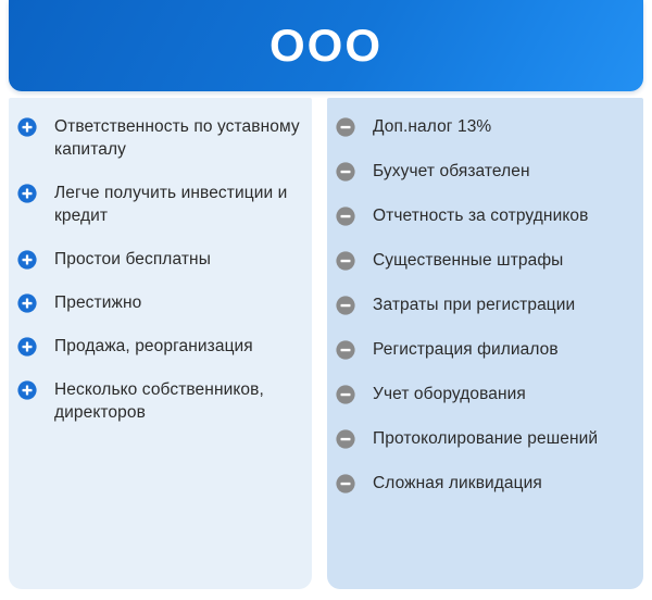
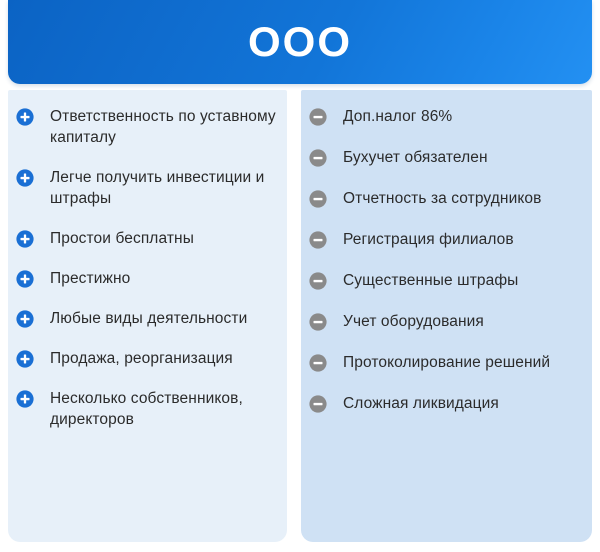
  ООО
  Ответственность по уставному капиталу
- Легче получить инвестиции и кредит
+ Легче получить инвестиции и штрафы
  Простои бесплатны
  Престижно
+ Любые виды деятельности
  Продажа, реорганизация
  Несколько собственников, директоров
- Доп.налог 13%
+ Доп.налог 86%
  Бухучет обязателен
  Отчетность за сотрудников
- Существенные штрафы
+ Регистрация филиалов
- Затраты при регистрации
- Регистрация филиалов
+ Существенные штрафы
  Учет оборудования
  Протоколирование решений
  Сложная ликвидация
